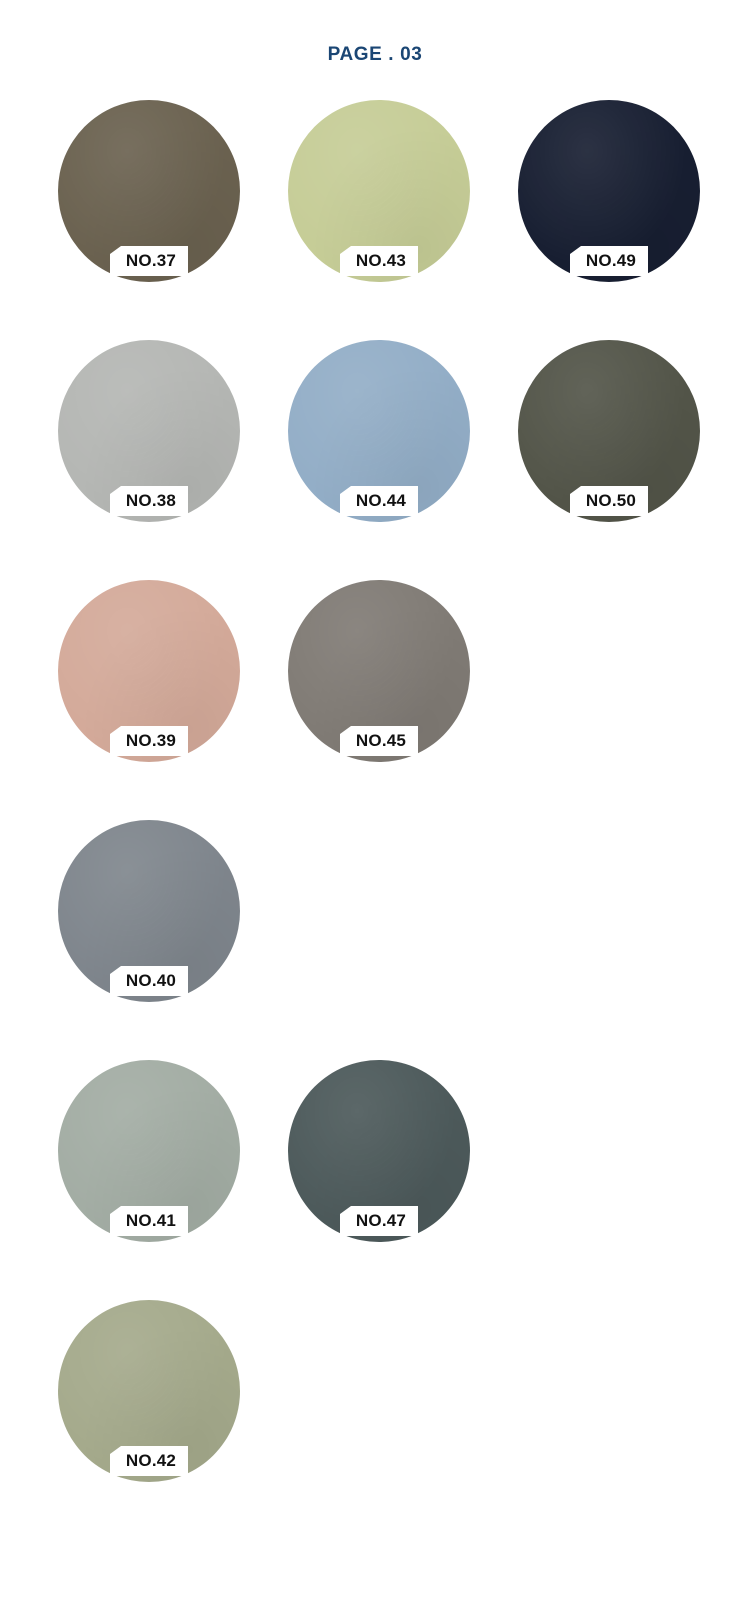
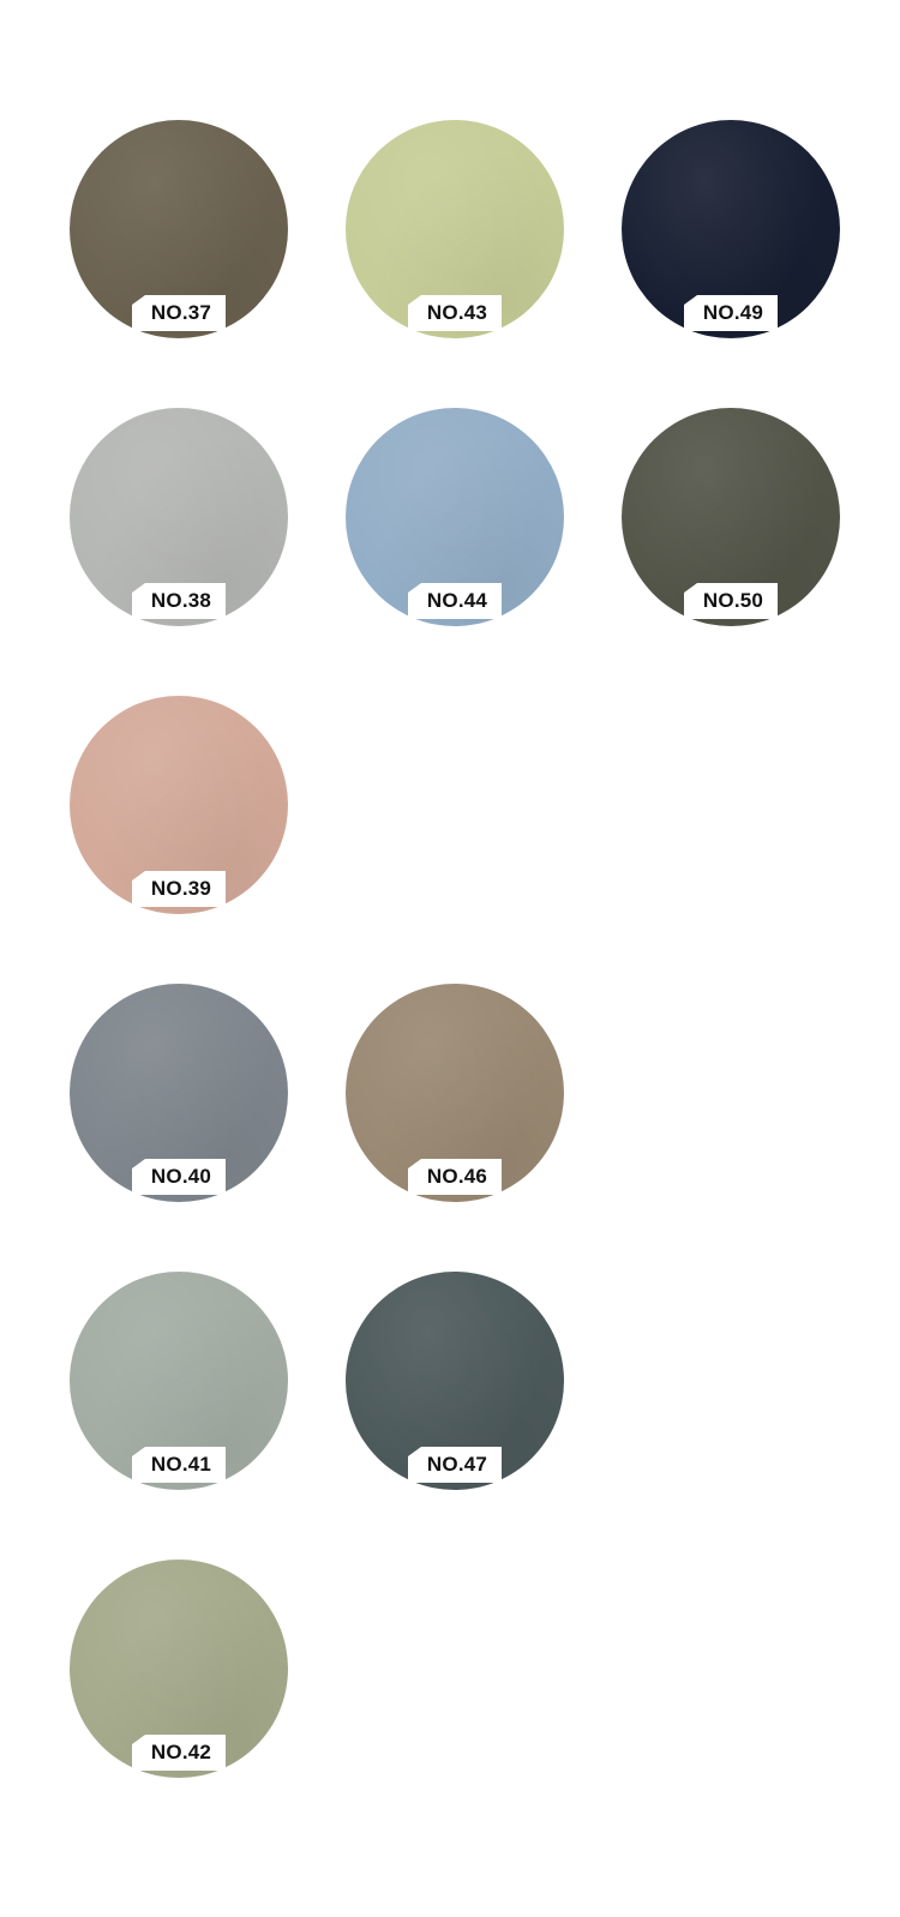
- PAGE . 03
  NO.37
  NO.43
  NO.49
  NO.38
  NO.44
  NO.50
  NO.39
- NO.45
  NO.40
+ NO.46
  NO.41
  NO.47
  NO.42
